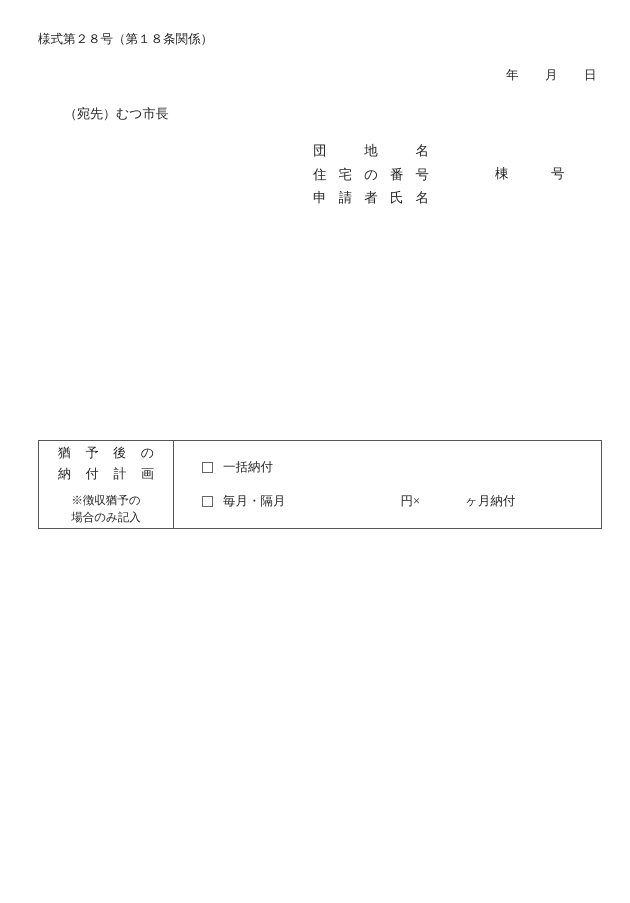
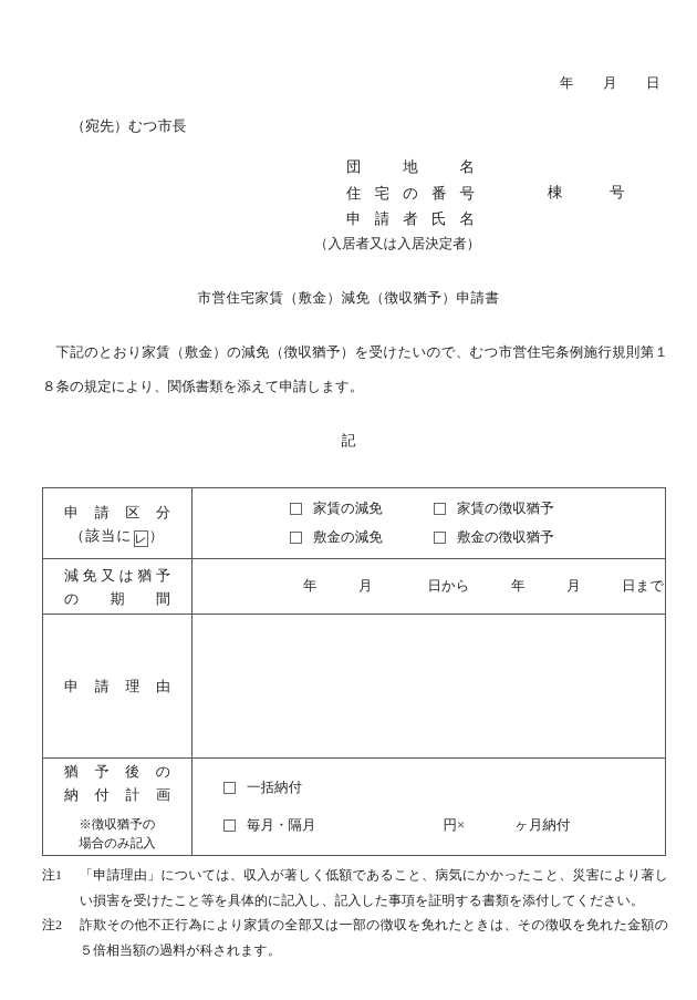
- 様式第２８号（第１８条関係）
  年 月 日
  （宛先）むつ市長
  団地名
  住宅の番号
  棟
  号
  申請者氏名
+ （入居者又は入居決定者）
+ 市営住宅家賃（敷金）減免（徴収猶予）申請書
+ 下記のとおり家賃（敷金）の減免（徴収猶予）を受けたいので、むつ市営住宅条例施行規則第１８条の規定により、関係書類を添えて申請します。
+ 記
+ 申請区分 （該当に レ ）	家賃の減免 家賃の徴収猶予 敷金の減免 敷金の徴収猶予
+ 減免又は猶予 の期間	年 月 日から 年 月 日まで
+ 申請理由
  猶予後の 納付計画 ※徴収猶予の場合のみ記入	一括納付 毎月・隔月 円× ヶ月納付
+ 注1
+ 「申請理由」については、収入が著しく低額であること、病気にかかったこと、災害により著しい損害を受けたこと等を具体的に記入し、記入した事項を証明する書類を添付してください。
+ 注2
+ 詐欺その他不正行為により家賃の全部又は一部の徴収を免れたときは、その徴収を免れた金額の５倍相当額の過料が科されます。
